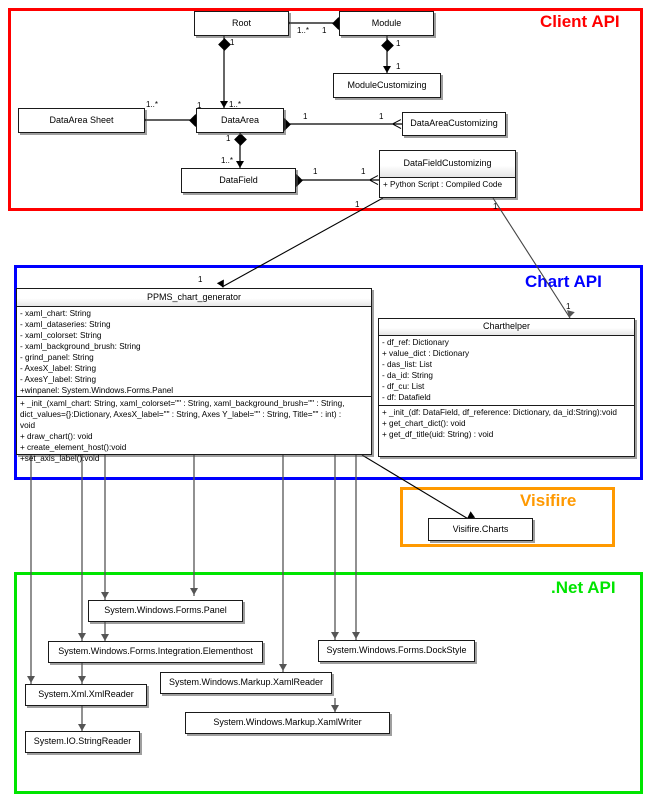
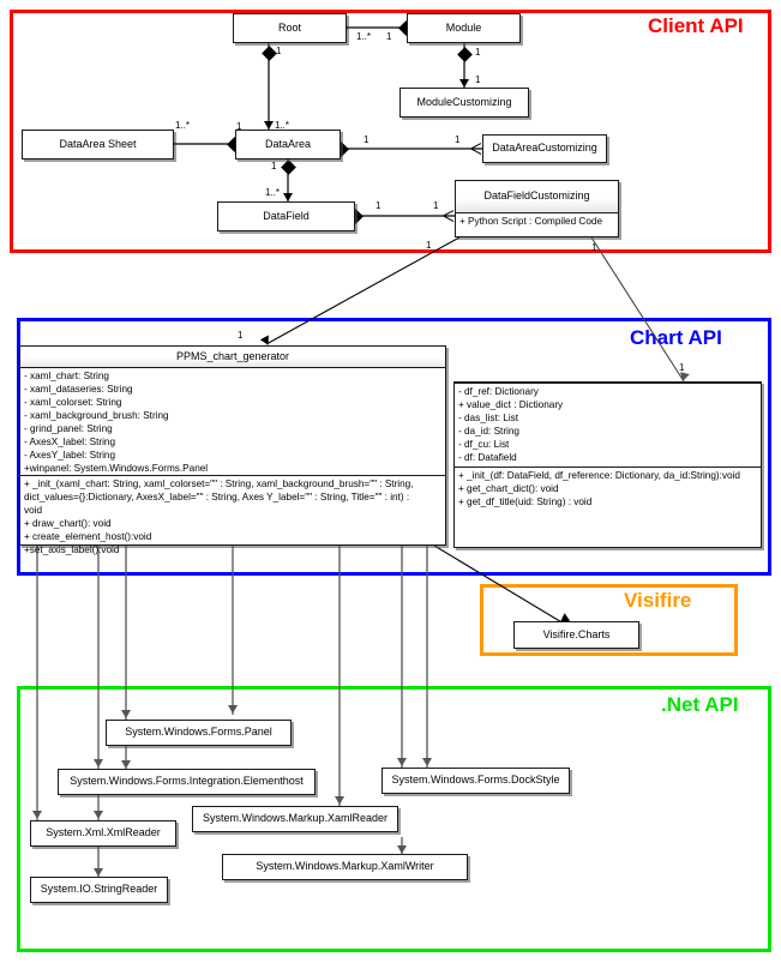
  Client API
  Chart API
  Visifire
  .Net API
  1..*
  1
  1
  1..*
  1
  1
  1..*
  1
  1
  1
  1
  1..*
  1
  1
  1
  1
  1
  1
  Root
  Module
  ModuleCustomizing
  DataArea Sheet
  DataArea
  DataAreaCustomizing
  DataField
  DataFieldCustomizing
  + Python Script : Compiled Code
  PPMS_chart_generator
  - xaml_chart: String
  - xaml_dataseries: String
  - xaml_colorset: String
  - xaml_background_brush: String
  - grind_panel: String
  - AxesX_label: String
  - AxesY_label: String
  +winpanel: System.Windows.Forms.Panel
  + _init_(xaml_chart: String, xaml_colorset="" : String, xaml_background_brush="" : String,
  dict_values={}:Dictionary, AxesX_label="" : String, Axes Y_label="" : String, Title="" : int) :
  void
  + draw_chart(): void
  + create_element_host():void
  +set_axis_label():void
- Charthelper
  - df_ref: Dictionary
  + value_dict : Dictionary
  - das_list: List
  - da_id: String
  - df_cu: List
  - df: Datafield
  + _init_(df: DataField, df_reference: Dictionary, da_id:String):void
  + get_chart_dict(): void
  + get_df_title(uid: String) : void
  Visifire.Charts
  System.Windows.Forms.Panel
  System.Windows.Forms.Integration.Elementhost
  System.Windows.Forms.DockStyle
  System.Xml.XmlReader
  System.Windows.Markup.XamlReader
  System.Windows.Markup.XamlWriter
  System.IO.StringReader
